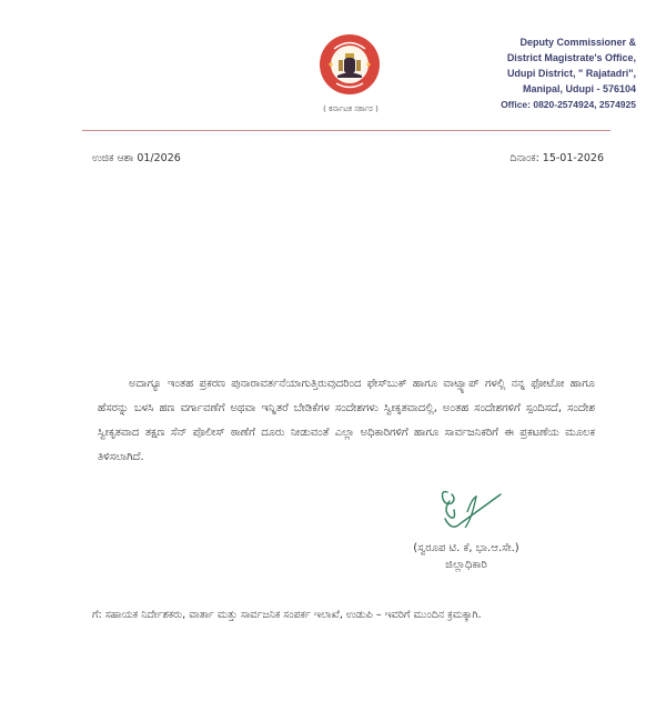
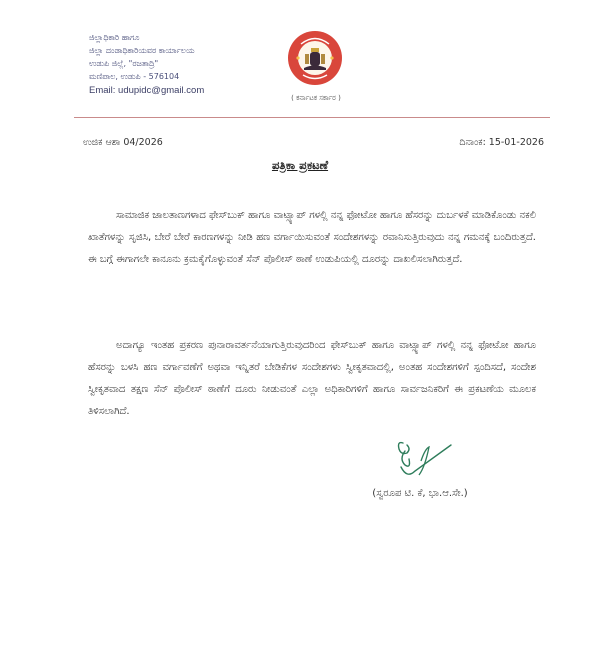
+ ಜಿಲ್ಲಾಧಿಕಾರಿ ಹಾಗೂ
+ ಜಿಲ್ಲಾ ದಂಡಾಧಿಕಾರಿಯವರ ಕಾರ್ಯಾಲಯ
+ ಉಡುಪಿ ಜಿಲ್ಲೆ, "ರಜತಾದ್ರಿ"
+ ಮಣಿಪಾಲ, ಉಡುಪಿ - 576104
+ Email: udupidc@gmail.com
  ( ಕರ್ನಾಟಕ ಸರ್ಕಾರ )
- Deputy Commissioner &
- District Magistrate's Office,
- Udupi District, " Rajatadri",
- Manipal, Udupi - 576104
- Office: 0820-2574924, 2574925
- ಉಜಿಕ ಆಶಾ 01/2026
+ ಉಜಿಕ ಆಶಾ 04/2026
  ದಿನಾಂಕ: 15-01-2026
+ ಪತ್ರಿಕಾ ಪ್ರಕಟಣೆ
+ ಸಾಮಾಜಿಕ ಜಾಲತಾಣಗಳಾದ ಫೇಸ್‌ಬುಕ್ ಹಾಗೂ ವಾಟ್ಸ್ಯಾಪ್ ಗಳಲ್ಲಿ ನನ್ನ ಫೋಟೋ ಹಾಗೂ ಹೆಸರನ್ನು ದುರ್ಬಳಕೆ ಮಾಡಿಕೊಂಡು ನಕಲಿ ಖಾತೆಗಳನ್ನು ಸೃಜಿಸಿ, ಬೇರೆ ಬೇರೆ ಕಾರಣಗಳನ್ನು ನೀಡಿ ಹಣ ವರ್ಗಾಯಿಸುವಂತೆ ಸಂದೇಶಗಳನ್ನು ರವಾನಿಸುತ್ತಿರುವುದು ನನ್ನ ಗಮನಕ್ಕೆ ಬಂದಿರುತ್ತದೆ. ಈ ಬಗ್ಗೆ ಈಗಾಗಲೇ ಕಾನೂನು ಕ್ರಮಕೈಗೊಳ್ಳುವಂತೆ ಸೆನ್ ಪೊಲೀಸ್ ಠಾಣೆ ಉಡುಪಿಯಲ್ಲಿ ದೂರನ್ನು ದಾಖಲಿಸಲಾಗಿರುತ್ತದೆ.
  ಅದಾಗ್ಯೂ ಇಂತಹ ಪ್ರಕರಣ ಪುನಾರಾವರ್ತನೆಯಾಗುತ್ತಿರುವುದರಿಂದ ಫೇಸ್‌ಬುಕ್ ಹಾಗೂ ವಾಟ್ಸ್ಯಾಪ್ ಗಳಲ್ಲಿ ನನ್ನ ಫೋಟೋ ಹಾಗೂ ಹೆಸರನ್ನು ಬಳಸಿ ಹಣ ವರ್ಗಾವಣೆಗೆ ಅಥವಾ ಇನ್ನಿತರೆ ಬೇಡಿಕೆಗಳ ಸಂದೇಶಗಳು ಸ್ವೀಕೃತವಾದಲ್ಲಿ, ಅಂತಹ ಸಂದೇಶಗಳಿಗೆ ಸ್ಪಂದಿಸದೆ, ಸಂದೇಶ ಸ್ವೀಕೃತವಾದ ತಕ್ಷಣ ಸೆನ್ ಪೊಲೀಸ್ ಠಾಣೆಗೆ ದೂರು ನೀಡುವಂತೆ ಎಲ್ಲಾ ಅಧಿಕಾರಿಗಳಿಗೆ ಹಾಗೂ ಸಾರ್ವಜನಿಕರಿಗೆ ಈ ಪ್ರಕಟಣೆಯ ಮೂಲಕ ತಿಳಿಸಲಾಗಿದೆ.
  (ಸ್ವರೂಪ ಟಿ. ಕೆ, ಭಾ.ಆ.ಸೇ.)
- ಜಿಲ್ಲಾಧಿಕಾರಿ
- ಗೆ: ಸಹಾಯಕ ನಿರ್ದೇಶಕರು, ವಾರ್ತಾ ಮತ್ತು ಸಾರ್ವಜನಿಕ ಸಂಪರ್ಕ ಇಲಾಖೆ, ಉಡುಪಿ – ಇವರಿಗೆ ಮುಂದಿನ ಕ್ರಮಕ್ಕಾಗಿ.
